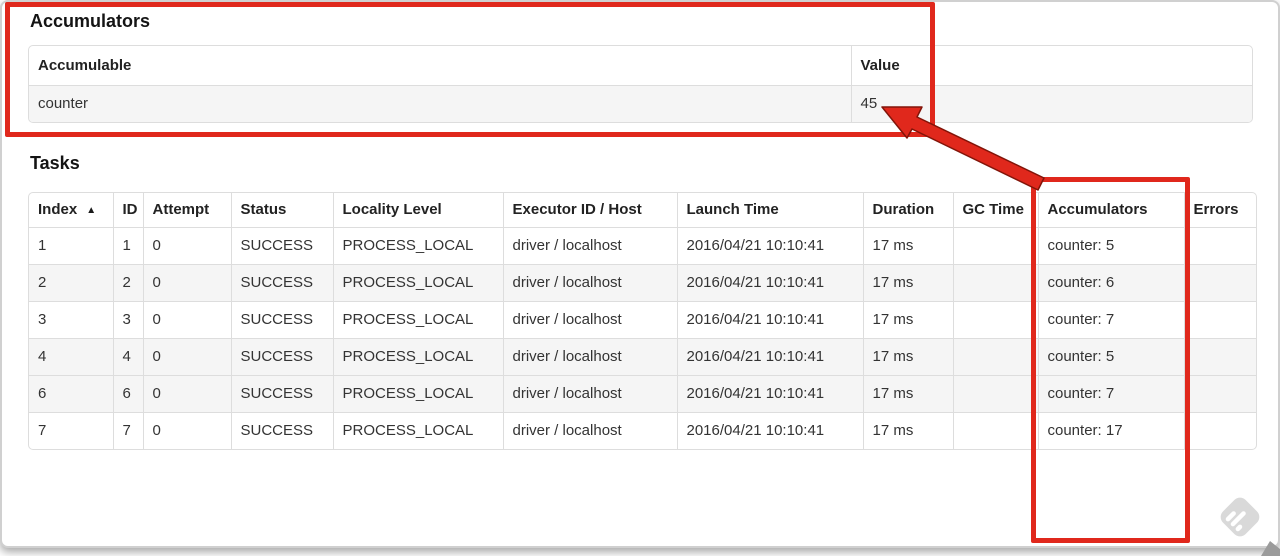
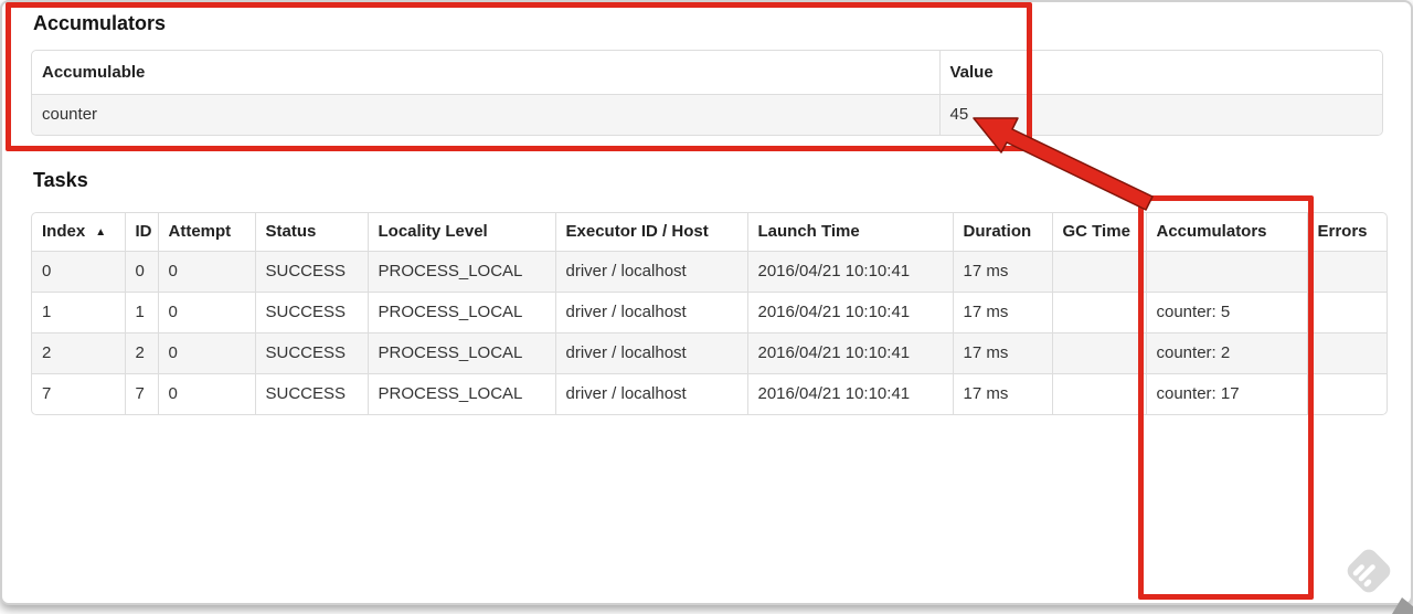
  Accumulators
  Accumulable	Value
  counter	45
  Tasks
  Index ▲	ID	Attempt	Status	Locality Level	Executor ID / Host	Launch Time	Duration	GC Time	Accumulators	Errors
+ 0	0	0	SUCCESS	PROCESS_LOCAL	driver / localhost	2016/04/21 10:10:41	17 ms
  1	1	0	SUCCESS	PROCESS_LOCAL	driver / localhost	2016/04/21 10:10:41	17 ms		counter: 5
- 2	2	0	SUCCESS	PROCESS_LOCAL	driver / localhost	2016/04/21 10:10:41	17 ms		counter: 6
+ 2	2	0	SUCCESS	PROCESS_LOCAL	driver / localhost	2016/04/21 10:10:41	17 ms		counter: 2
- 3	3	0	SUCCESS	PROCESS_LOCAL	driver / localhost	2016/04/21 10:10:41	17 ms		counter: 7
- 4	4	0	SUCCESS	PROCESS_LOCAL	driver / localhost	2016/04/21 10:10:41	17 ms		counter: 5
- 6	6	0	SUCCESS	PROCESS_LOCAL	driver / localhost	2016/04/21 10:10:41	17 ms		counter: 7
  7	7	0	SUCCESS	PROCESS_LOCAL	driver / localhost	2016/04/21 10:10:41	17 ms		counter: 17
